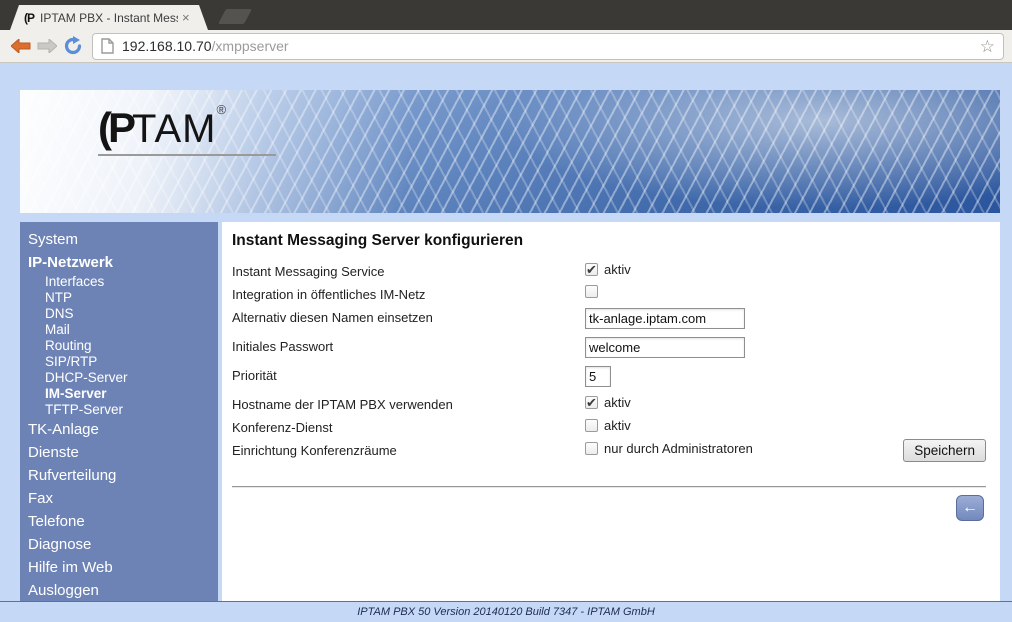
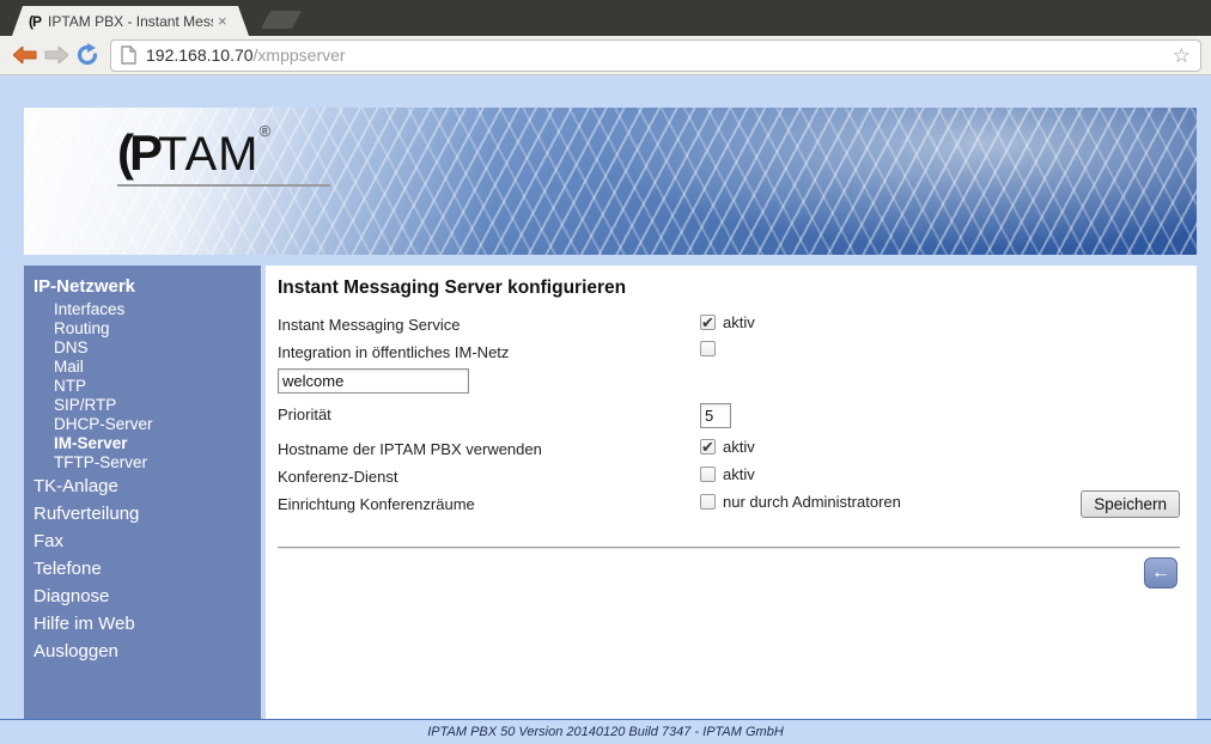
  (P
  IPTAM PBX - Instant Mes
  ×
  192.168.10.70
  /xmppserver
  ☆
  (PTAM®
- System
  IP-Netzwerk
  Interfaces
- NTP
+ Routing
  DNS
  Mail
- Routing
+ NTP
  SIP/RTP
  DHCP-Server
  IM-Server
  TFTP-Server
  TK-Anlage
- Dienste
  Rufverteilung
  Fax
  Telefone
  Diagnose
  Hilfe im Web
  Ausloggen
  Instant Messaging Server konfigurieren
  Instant Messaging Service
  ✔
  aktiv
  Integration in öffentliches IM-Netz
- Alternativ diesen Namen einsetzen
- tk-anlage.iptam.com
- Initiales Passwort
  welcome
  Priorität
  5
  Hostname der IPTAM PBX verwenden
  ✔
  aktiv
  Konferenz-Dienst
  aktiv
  Einrichtung Konferenzräume
  nur durch Administratoren
  Speichern
  ←
  IPTAM PBX 50 Version 20140120 Build 7347 - IPTAM GmbH
